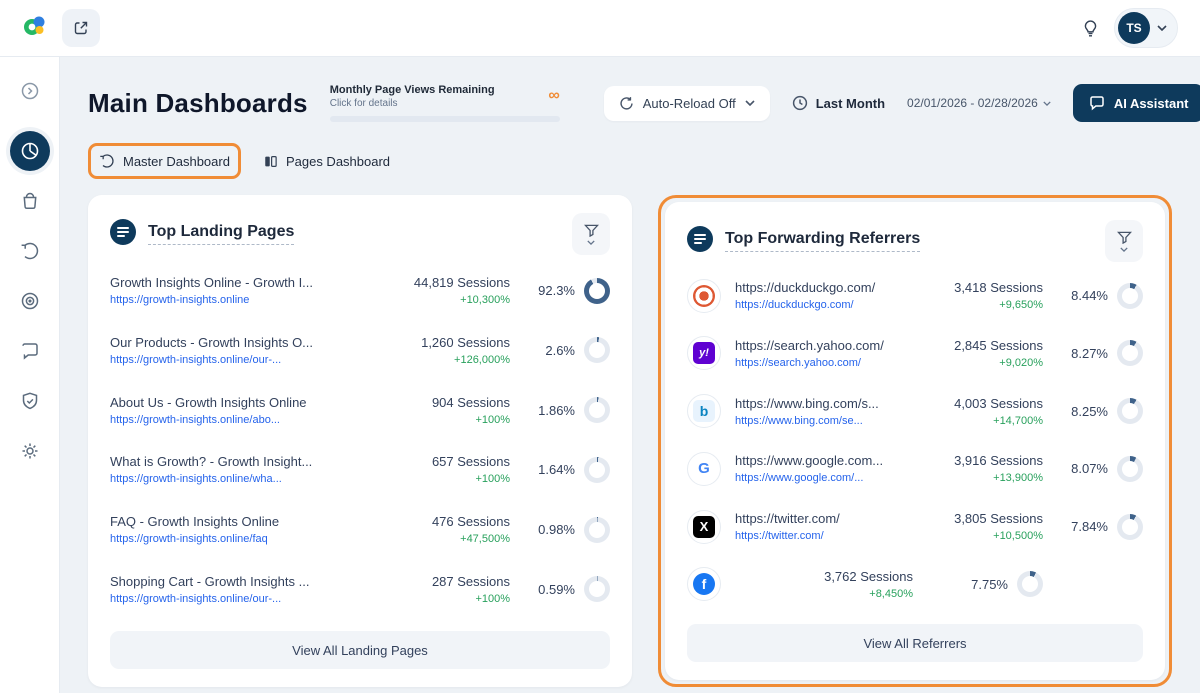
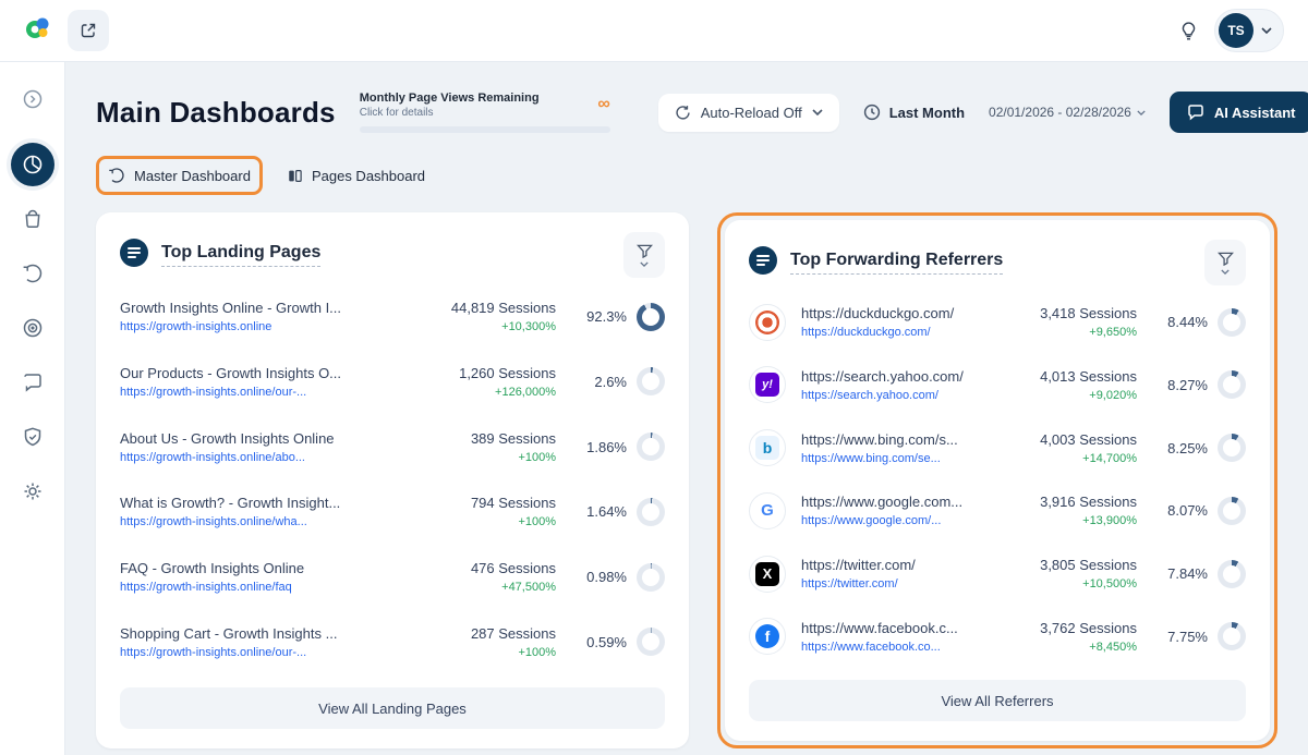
  TS
  Main Dashboards
  Monthly Page Views Remaining
  Click for details
  ∞
  Auto-Reload Off
  Last Month
  02/01/2026 - 02/28/2026
  AI Assistant
  Master Dashboard
  Pages Dashboard
  Top Landing Pages
  Growth Insights Online - Growth I...
  https://growth-insights.online
  44,819 Sessions
  +10,300%
  92.3%
  Our Products - Growth Insights O...
  https://growth-insights.online/our-...
  1,260 Sessions
  +126,000%
  2.6%
  About Us - Growth Insights Online
  https://growth-insights.online/abo...
- 904 Sessions
+ 389 Sessions
  +100%
  1.86%
  What is Growth? - Growth Insight...
  https://growth-insights.online/wha...
- 657 Sessions
+ 794 Sessions
  +100%
  1.64%
  FAQ - Growth Insights Online
  https://growth-insights.online/faq
  476 Sessions
  +47,500%
  0.98%
  Shopping Cart - Growth Insights ...
  https://growth-insights.online/our-...
  287 Sessions
  +100%
  0.59%
  View All Landing Pages
  Top Forwarding Referrers
  https://duckduckgo.com/
  https://duckduckgo.com/
  3,418 Sessions
  +9,650%
  8.44%
  https://search.yahoo.com/
  https://search.yahoo.com/
- 2,845 Sessions
+ 4,013 Sessions
  +9,020%
  8.27%
  https://www.bing.com/s...
  https://www.bing.com/se...
  4,003 Sessions
  +14,700%
  8.25%
  https://www.google.com...
  https://www.google.com/...
  3,916 Sessions
  +13,900%
  8.07%
  https://twitter.com/
  https://twitter.com/
  3,805 Sessions
  +10,500%
  7.84%
+ https://www.facebook.c...
+ https://www.facebook.co...
  3,762 Sessions
  +8,450%
  7.75%
  View All Referrers
